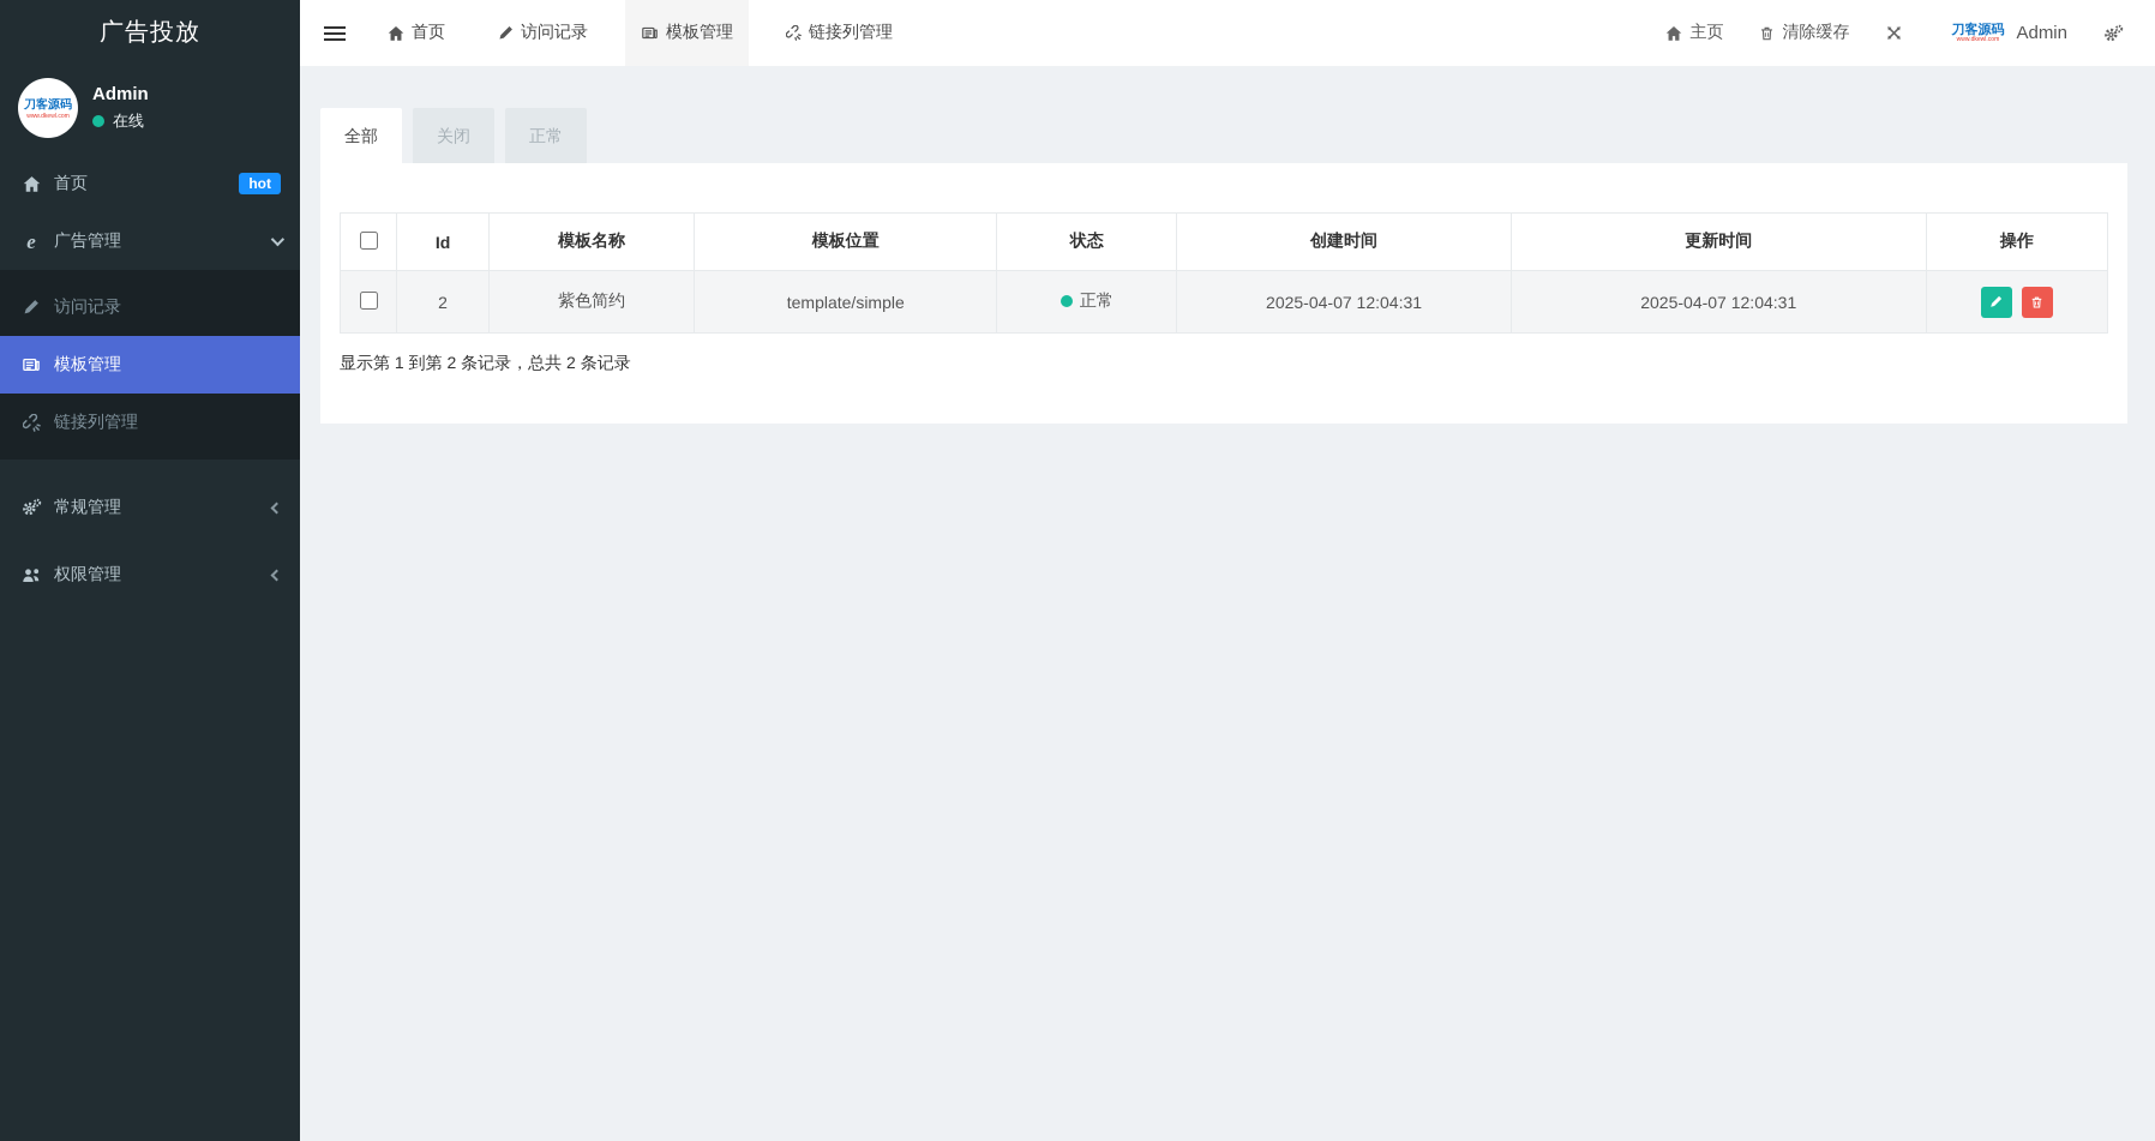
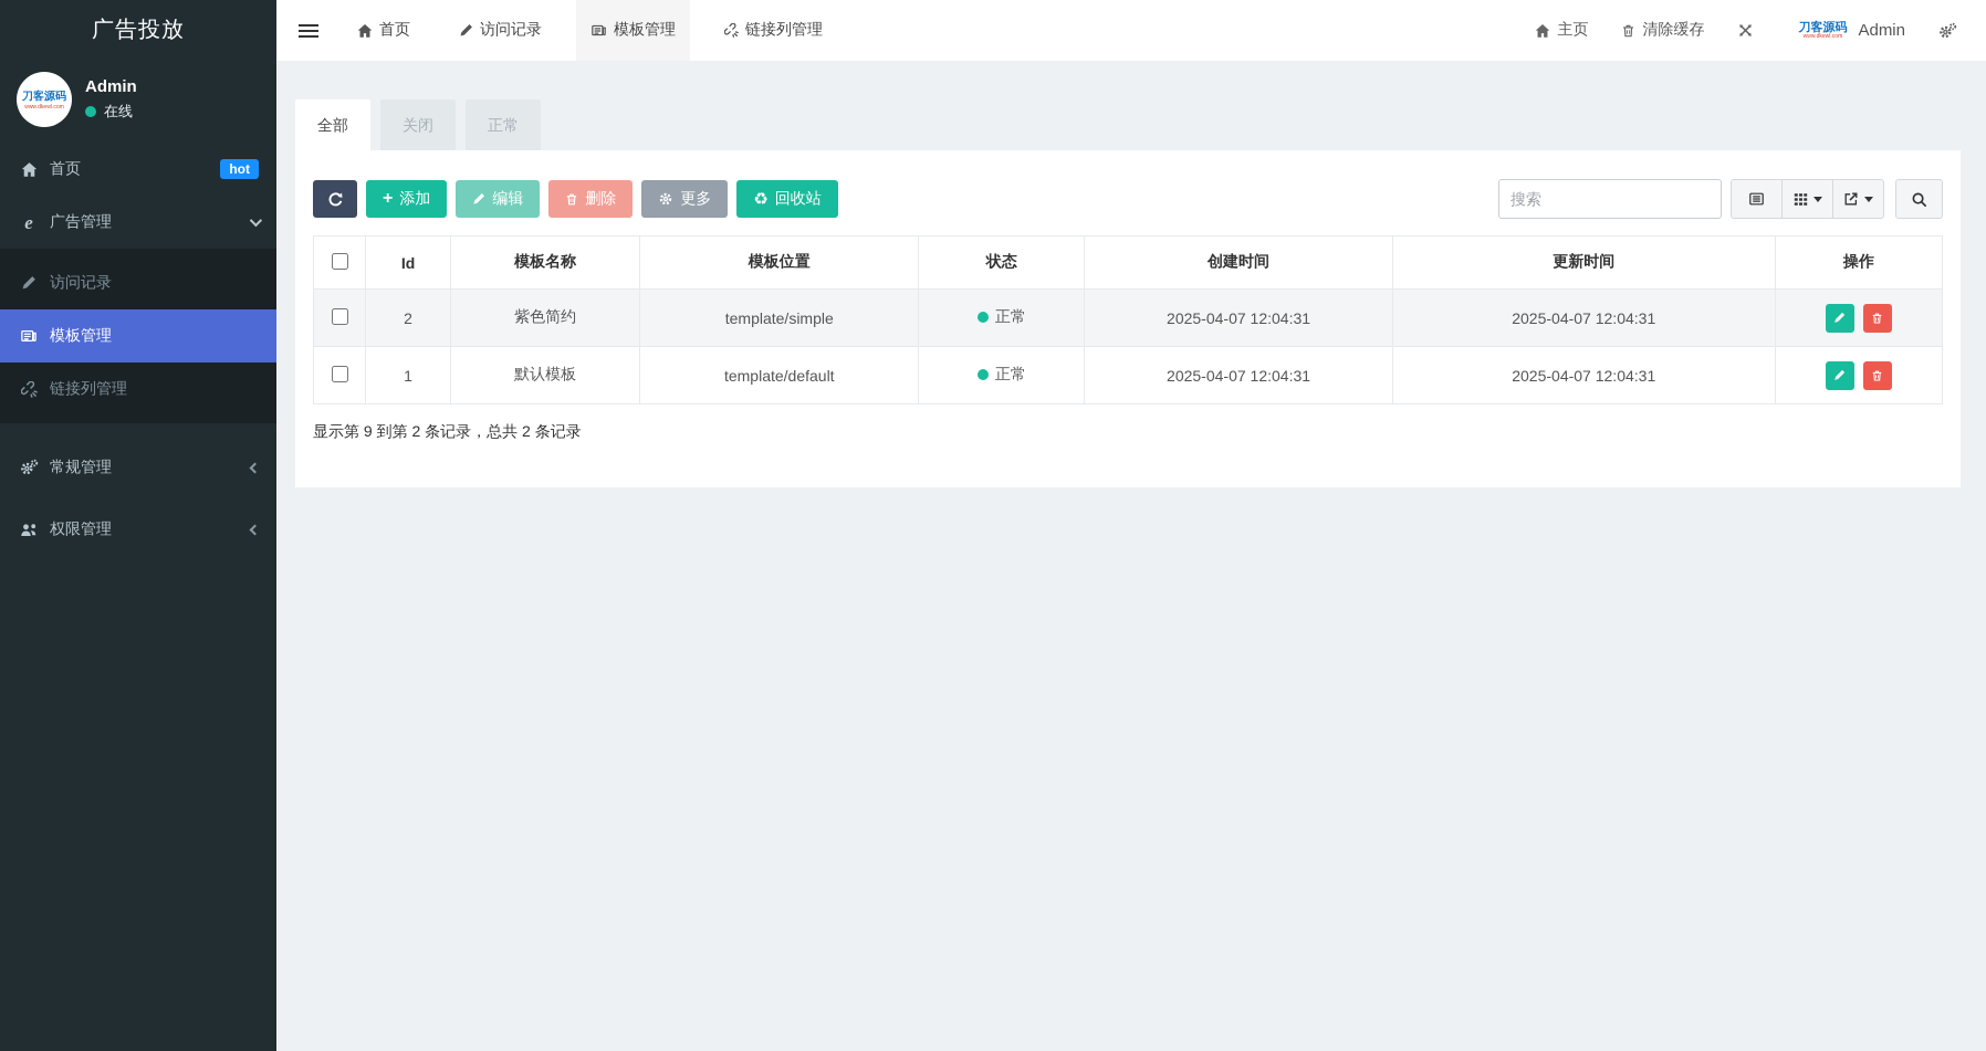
  广告投放
  刀客源码
  Admin
  在线
  首页
  hot
  e
  广告管理
  访问记录
  模板管理
  链接列管理
  常规管理
  权限管理
  首页
  访问记录
  模板管理
  链接列管理
  主页
  清除缓存
  刀客源码
  Admin
  全部
  关闭
  正常
+ +
+ 添加
+ 编辑
+ 删除
+ 更多
+ ♻
+ 回收站
+ 搜索
  	Id	模板名称	模板位置	状态	创建时间	更新时间	操作
  	2	紫色简约	template/simple	正常	2025-04-07 12:04:31	2025-04-07 12:04:31
+ 	1	默认模板	template/default	正常	2025-04-07 12:04:31	2025-04-07 12:04:31
- 显示第 1 到第 2 条记录，总共 2 条记录
+ 显示第 9 到第 2 条记录，总共 2 条记录
